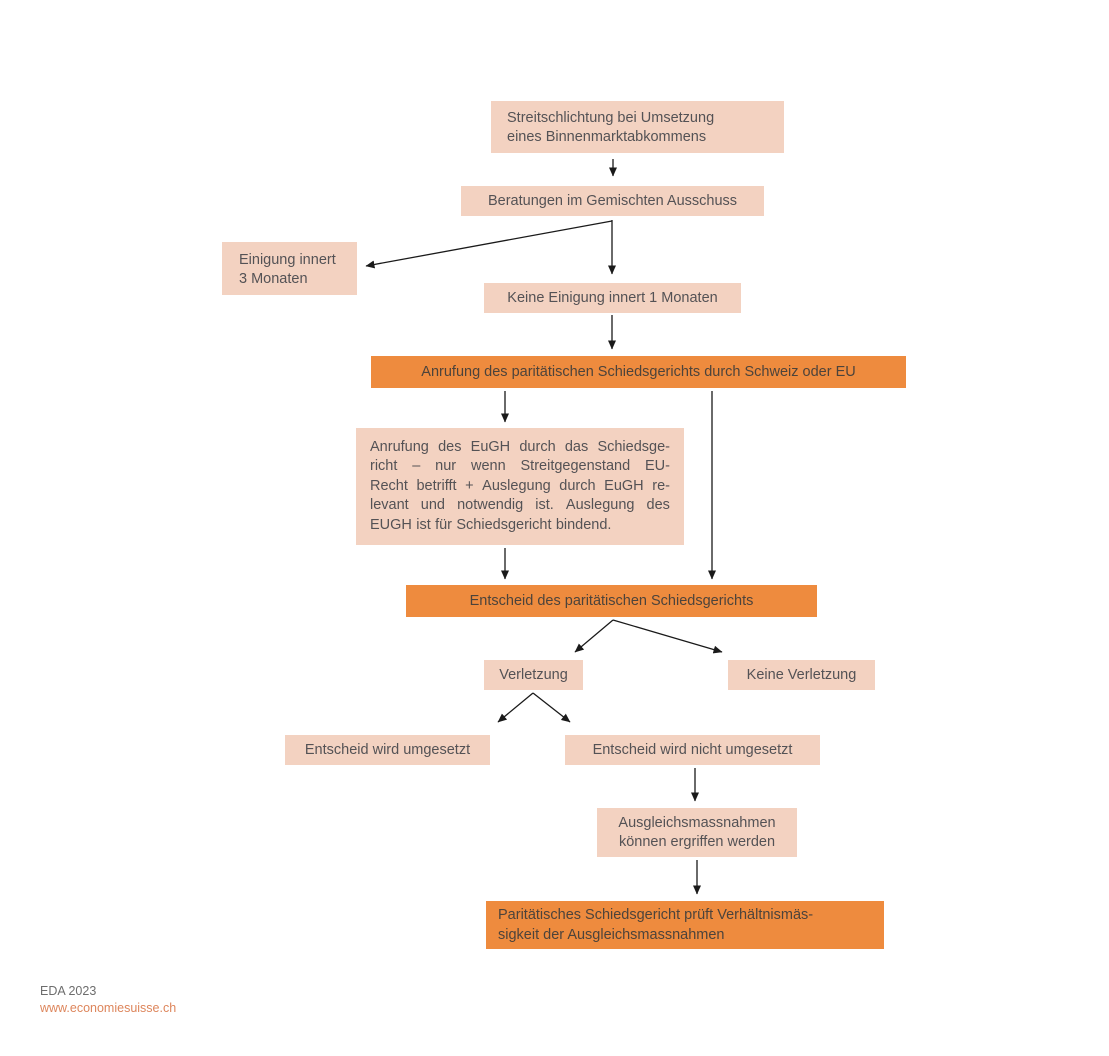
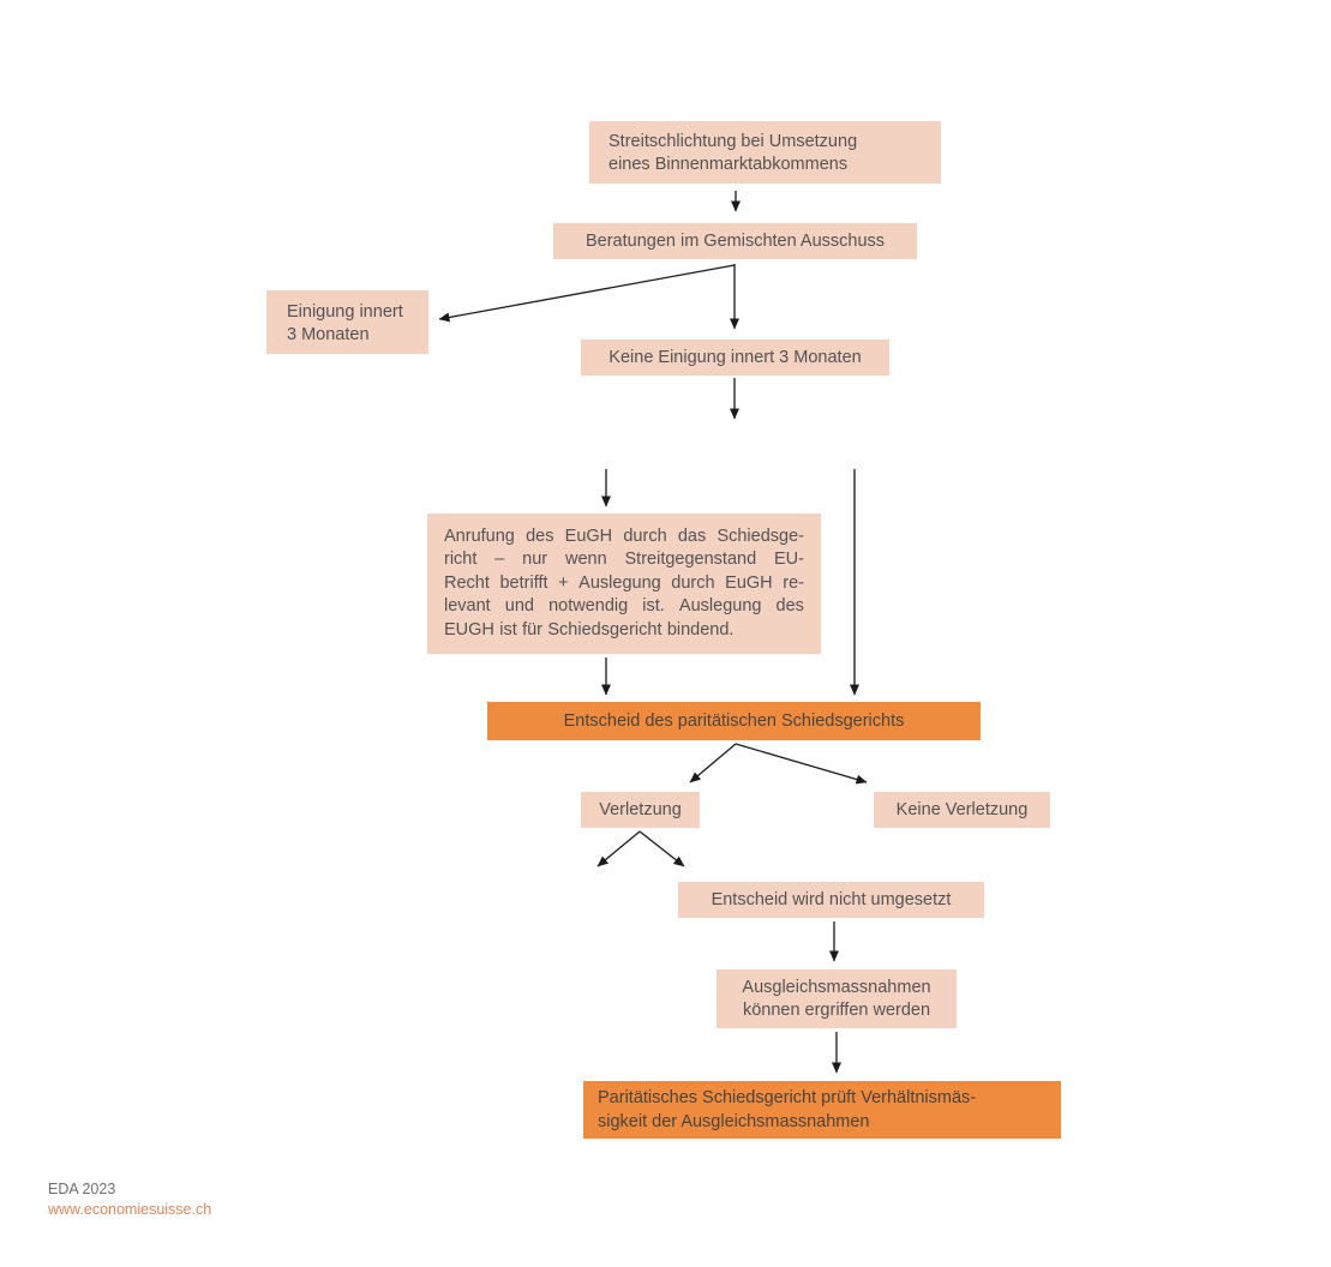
  Streitschlichtung bei Umsetzung
  eines Binnenmarktabkommens
  Beratungen im Gemischten Ausschuss
  Einigung innert
  3 Monaten
- Keine Einigung innert 1 Monaten
+ Keine Einigung innert 3 Monaten
- Anrufung des paritätischen Schiedsgerichts durch Schweiz oder EU
  Anrufung
  des
  EuGH
  durch
  das
  Schiedsge-
  richt
  –
  nur
  wenn
  Streitgegenstand
  EU-
  Recht
  betrifft
  +
  Auslegung
  durch
  EuGH
  re-
  levant
  und
  notwendig
  ist.
  Auslegung
  des
  EUGH
  ist
  für
  Schiedsgericht
  bindend.
  Entscheid des paritätischen Schiedsgerichts
  Verletzung
  Keine Verletzung
- Entscheid wird umgesetzt
  Entscheid wird nicht umgesetzt
  Ausgleichsmassnahmen
  können ergriffen werden
  Paritätisches Schiedsgericht prüft Verhältnismäs-
  sigkeit der Ausgleichsmassnahmen
  EDA 2023
  www.economiesuisse.ch
